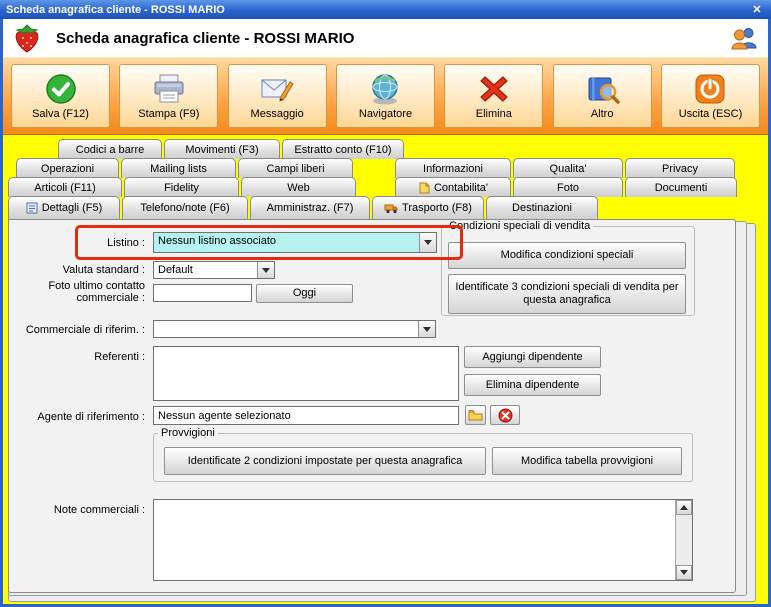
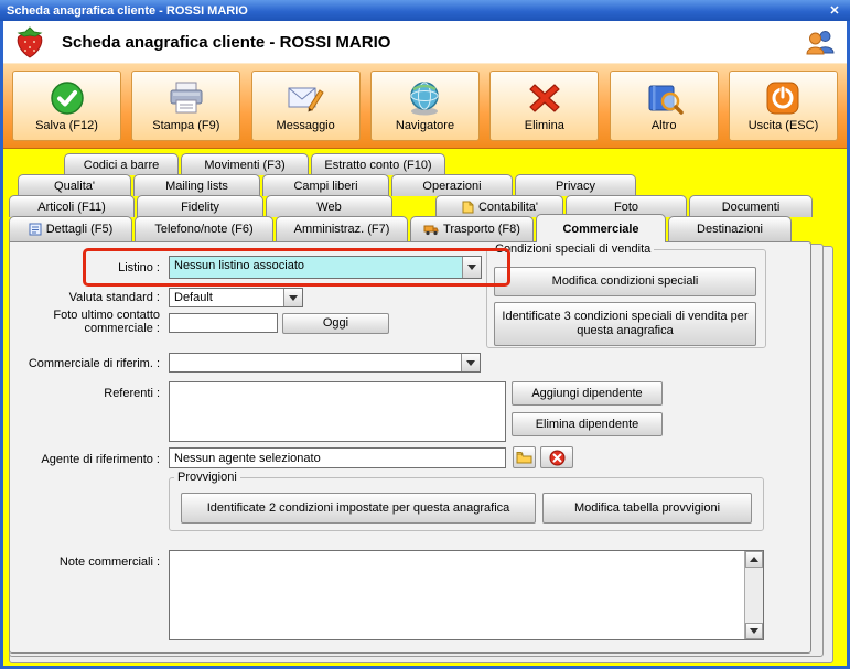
  Scheda anagrafica cliente - ROSSI MARIO
  ✕
  Scheda anagrafica cliente - ROSSI MARIO
  Salva (F12)
  Stampa (F9)
  Messaggio
  Navigatore
  Elimina
  Altro
  Uscita (ESC)
  Codici a barre
  Movimenti (F3)
  Estratto conto (F10)
- Operazioni
+ Qualita'
  Mailing lists
  Campi liberi
- Informazioni
- Qualita'
+ Operazioni
  Privacy
  Articoli (F11)
  Fidelity
  Web
  Contabilita'
  Foto
  Documenti
  Dettagli (F5)
  Telefono/note (F6)
  Amministraz. (F7)
  Trasporto (F8)
+ Commerciale
  Destinazioni
  Listino :
  Nessun listino associato
  Condizioni speciali di vendita
  Modifica condizioni speciali
  Identificate 3 condizioni speciali di vendita per questa anagrafica
  Valuta standard :
  Default
  Foto ultimo contatto commerciale :
  Oggi
  Commerciale di riferim. :
  Referenti :
  Aggiungi dipendente
  Elimina dipendente
  Agente di riferimento :
  Nessun agente selezionato
  Provvigioni
  Identificate 2 condizioni impostate per questa anagrafica
  Modifica tabella provvigioni
  Note commerciali :
